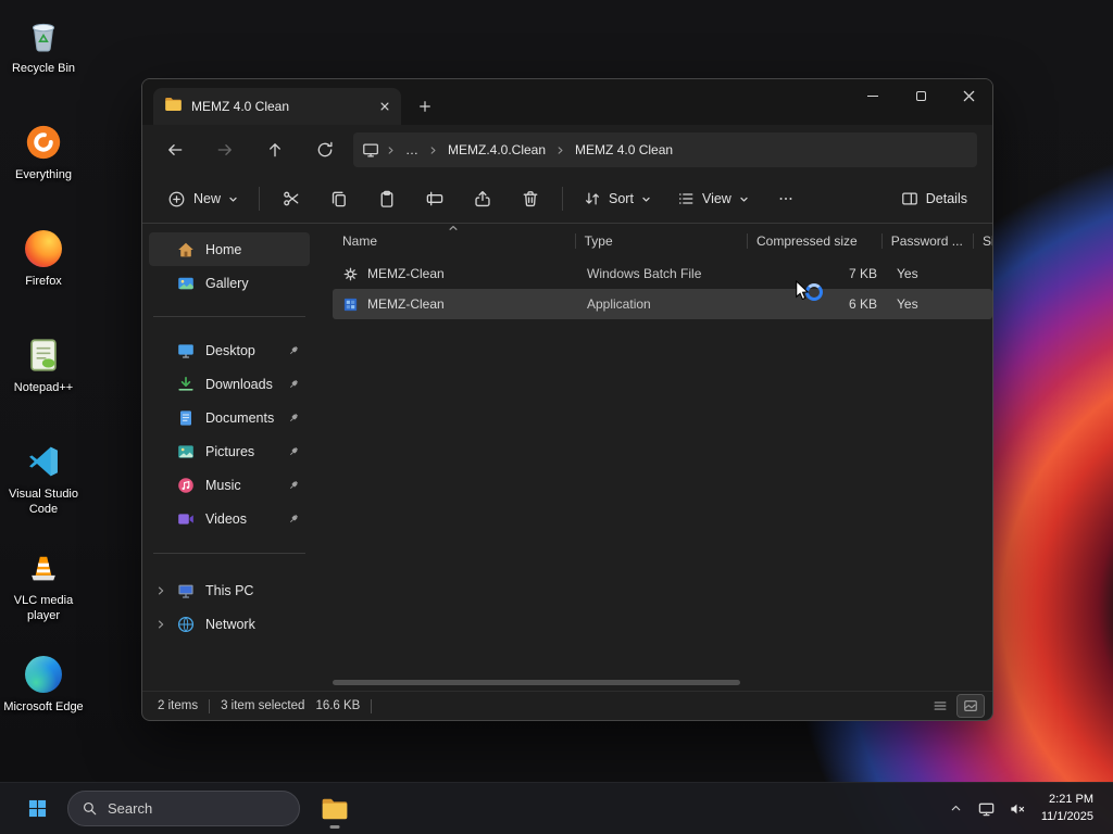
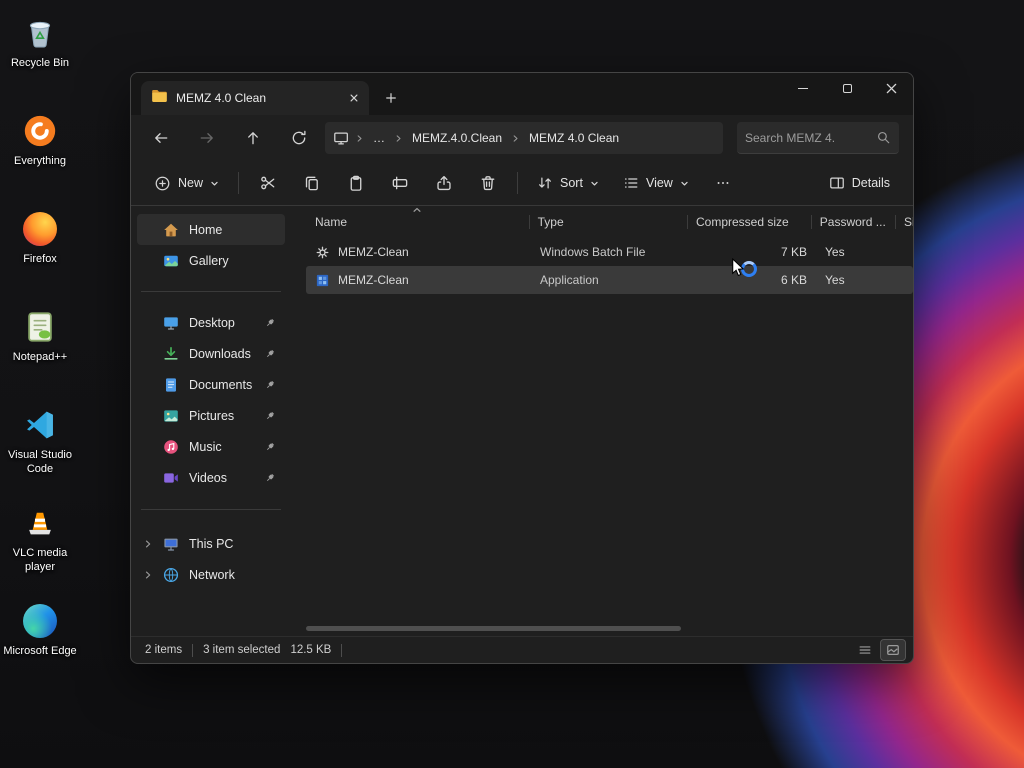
  Recycle Bin
  Everything
  Firefox
  Notepad++
  Visual Studio Code
  VLC media player
  Microsoft Edge
  MEMZ 4.0 Clean
  …
  MEMZ.4.0.Clean
  MEMZ 4.0 Clean
+ Search MEMZ 4.
  New
  Sort
  View
  Details
  Home
  Gallery
  Desktop
  Downloads
  Documents
  Pictures
  Music
  Videos
  This PC
  Network
  Name
  Type
  Compressed size
  Password ...
  MEMZ-Clean
  Windows Batch File
  7 KB
  Yes
  MEMZ-Clean
  Application
  6 KB
  Yes
  2 items
  3 item selected
- 16.6 KB
+ 12.5 KB
- Search
- 2:21 PM
- 11/1/2025
